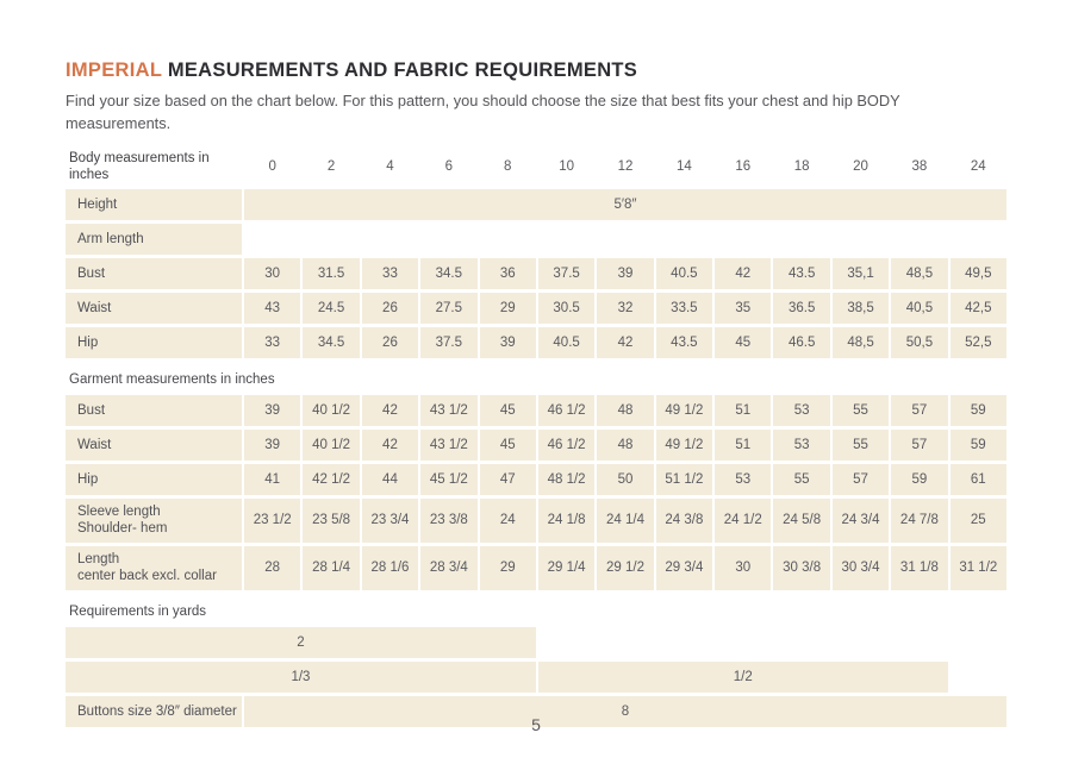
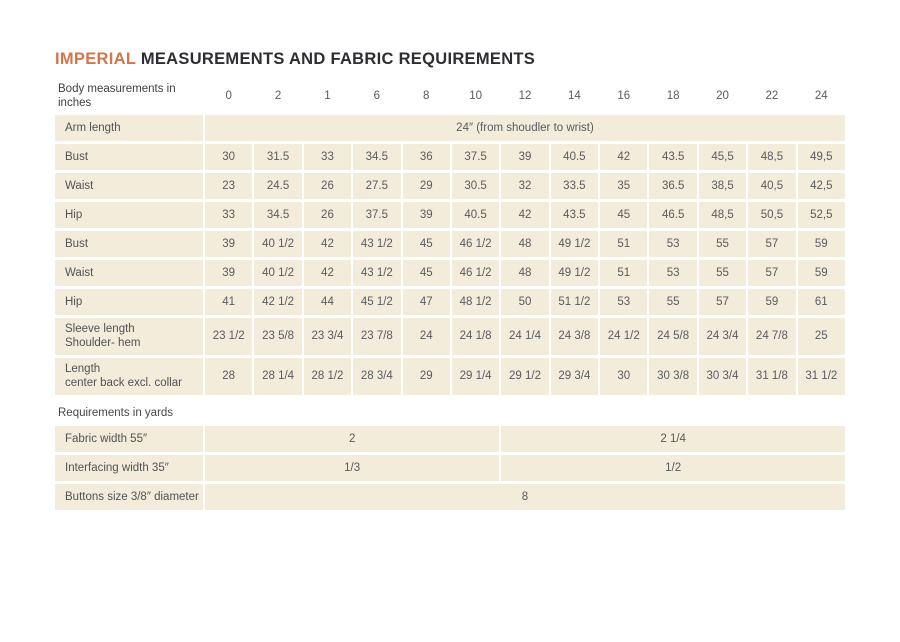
  IMPERIAL MEASUREMENTS AND FABRIC REQUIREMENTS
- Find your size based on the chart below. For this pattern, you should choose the size that best fits your chest and hip BODY
- measurements.
  Body measurements in inches
  0
  2
- 4
+ 1
  6
  8
  10
  12
  14
  16
  18
  20
- 38
+ 22
  24
- Height
- 5′8″
  Arm length
+ 24″ (from shoudler to wrist)
  Bust
  30
  31.5
  33
  34.5
  36
  37.5
  39
  40.5
  42
  43.5
- 35,1
+ 45,5
  48,5
  49,5
  Waist
- 43
+ 23
  24.5
  26
  27.5
  29
  30.5
  32
  33.5
  35
  36.5
  38,5
  40,5
  42,5
  Hip
  33
  34.5
  26
  37.5
  39
  40.5
  42
  43.5
  45
  46.5
  48,5
  50,5
  52,5
- Garment measurements in inches
  Bust
  39
  40 1/2
  42
  43 1/2
  45
  46 1/2
  48
  49 1/2
  51
  53
  55
  57
  59
  Waist
  39
  40 1/2
  42
  43 1/2
  45
  46 1/2
  48
  49 1/2
  51
  53
  55
  57
  59
  Hip
  41
  42 1/2
  44
  45 1/2
  47
  48 1/2
  50
  51 1/2
  53
  55
  57
  59
  61
  Sleeve length
  Shoulder- hem
  23 1/2
  23 5/8
  23 3/4
- 23 3/8
+ 23 7/8
  24
  24 1/8
  24 1/4
  24 3/8
  24 1/2
  24 5/8
  24 3/4
  24 7/8
  25
  Length
  center back excl. collar
  28
  28 1/4
- 28 1/6
+ 28 1/2
  28 3/4
  29
  29 1/4
  29 1/2
  29 3/4
  30
  30 3/8
  30 3/4
  31 1/8
  31 1/2
  Requirements in yards
+ Fabric width 55″
  2
+ 2 1/4
+ Interfacing width 35″
  1/3
  1/2
  Buttons size 3/8″ diameter
  8
- 5
